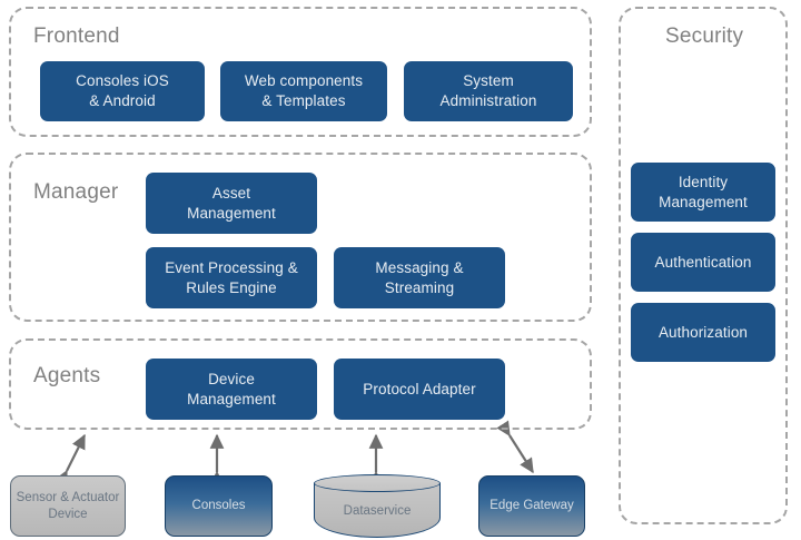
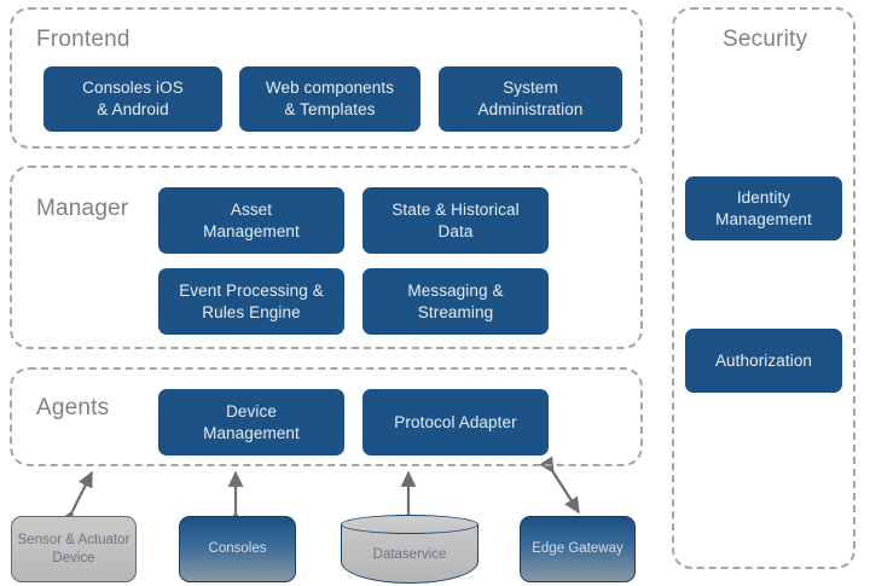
  Frontend
  Consoles iOS
  & Android
  Web components
  & Templates
  System
  Administration
  Manager
  Asset
  Management
+ State & Historical
+ Data
  Event Processing &
  Rules Engine
  Messaging &
  Streaming
  Agents
  Device
  Management
  Protocol Adapter
  Security
  Identity
  Management
- Authentication
  Authorization
  Sensor & Actuator Device
  Consoles
  Dataservice
  Edge Gateway
